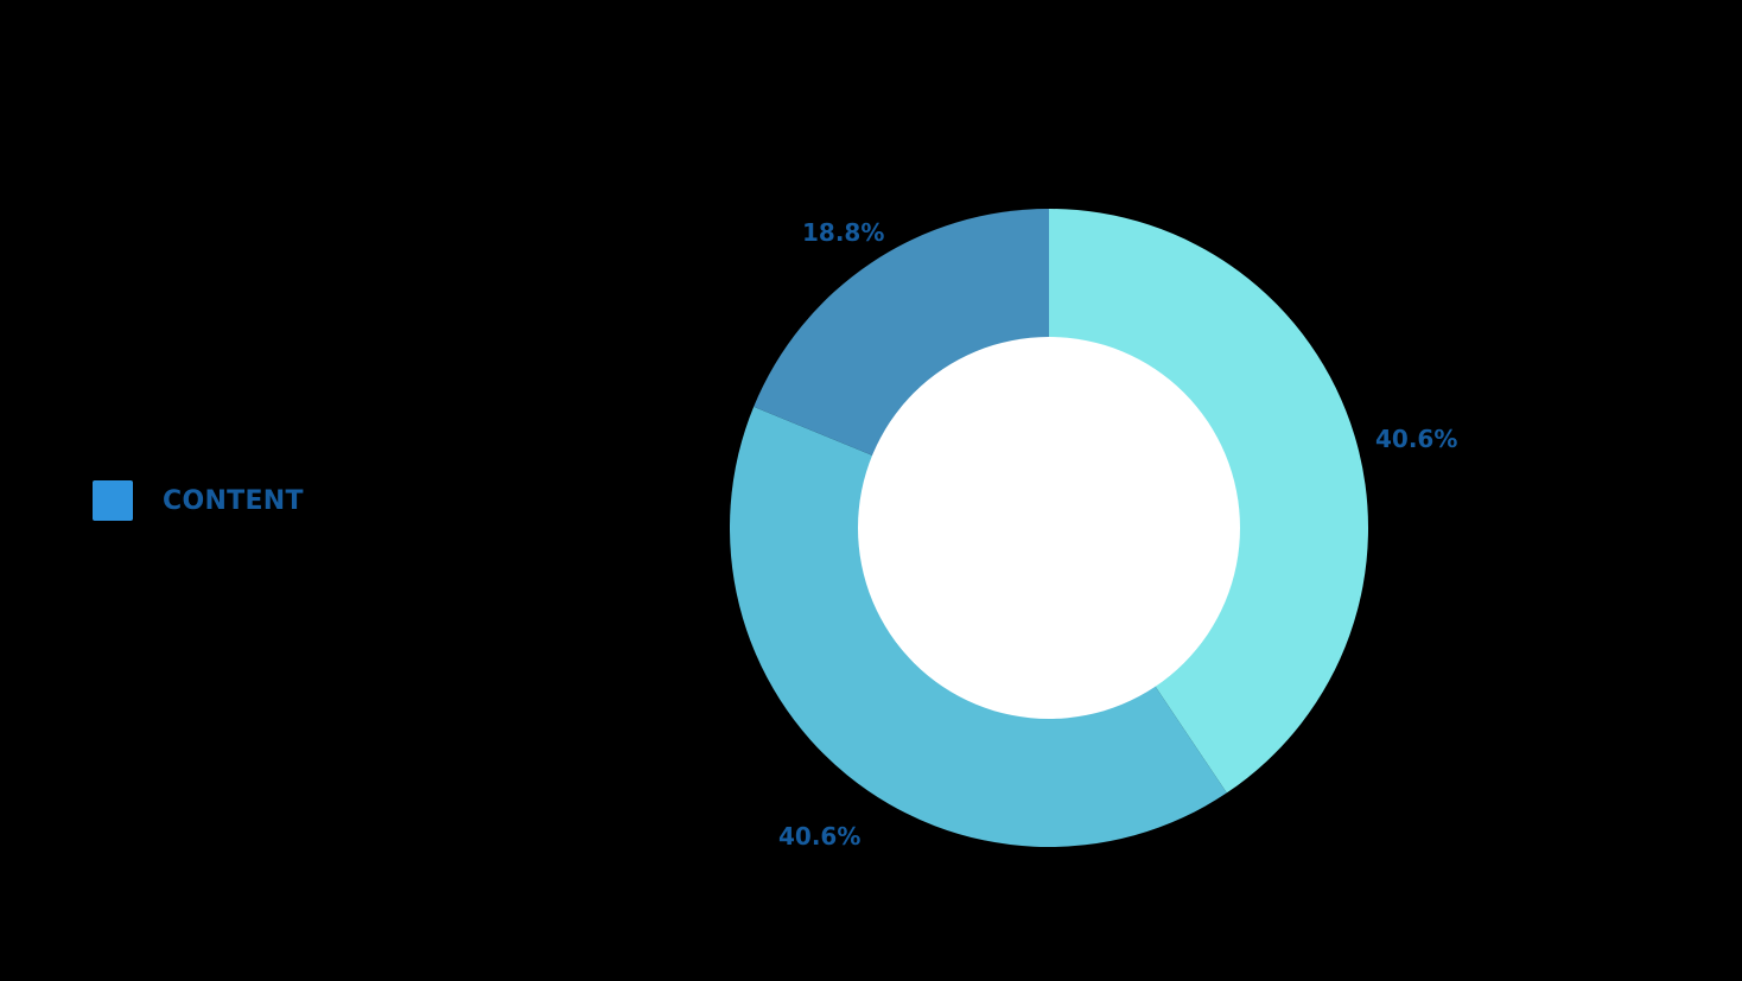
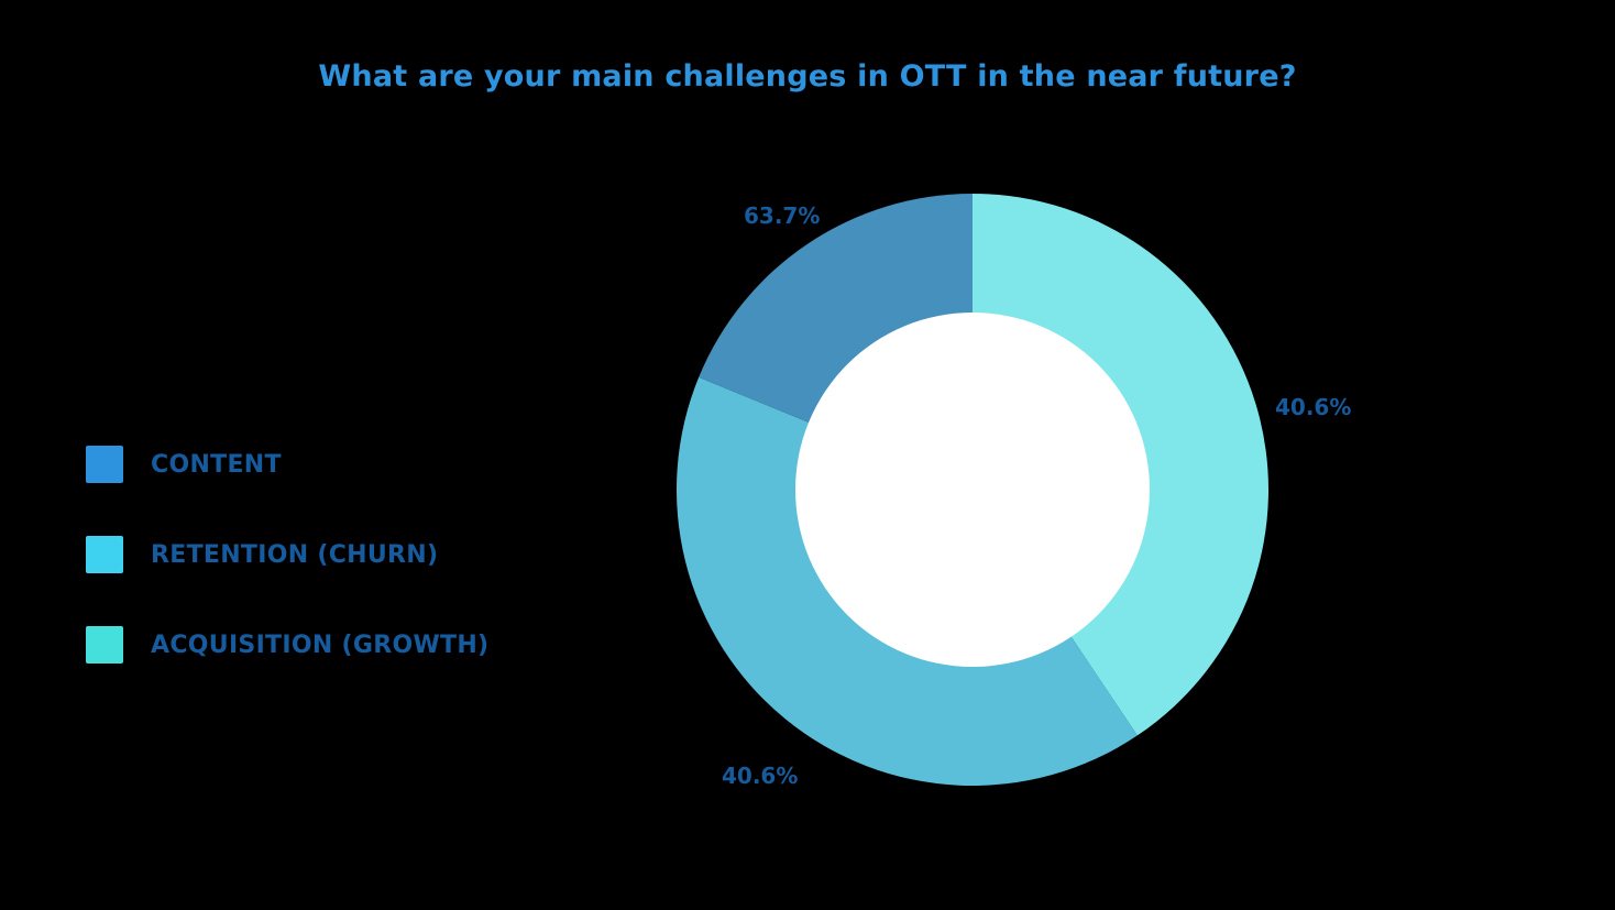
+ What are your main challenges in OTT in the near future?
  CONTENT
+ RETENTION (CHURN)
+ ACQUISITION (GROWTH)
- 18.8%
+ 63.7%
  40.6%
  40.6%
